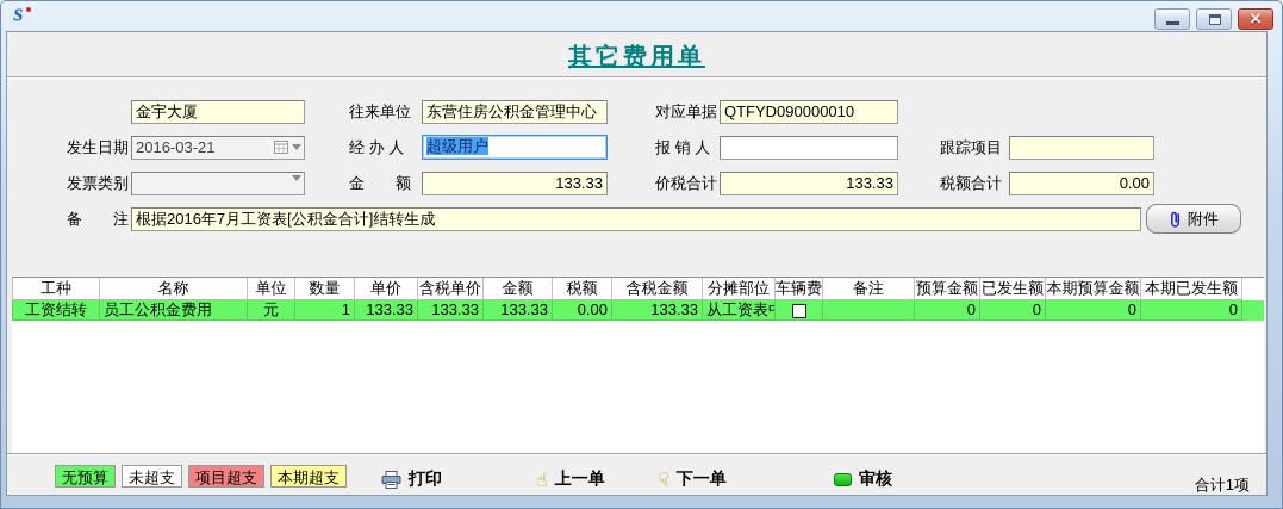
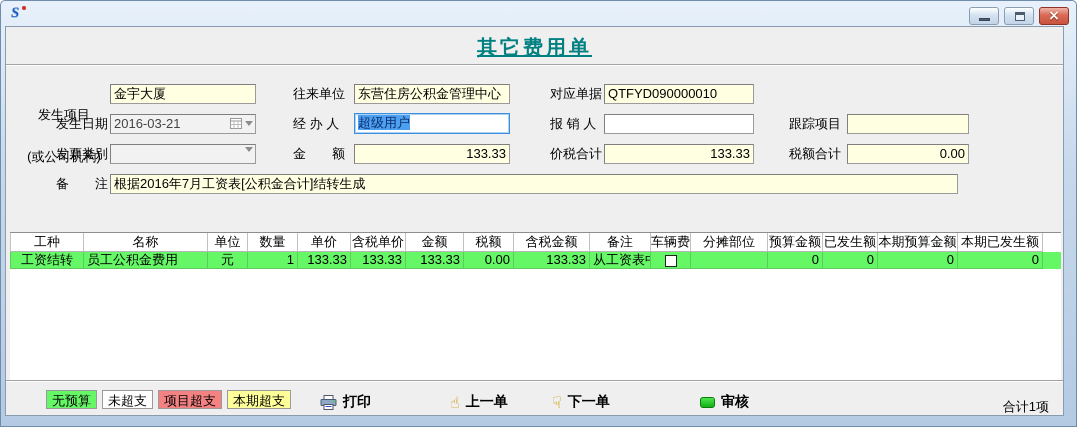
  S
  ×
  其它费用单
+ 发生项目
+ (或公司机构)
  金宇大厦
  往来单位
  东营住房公积金管理中心
  对应单据
  QTFYD090000010
  发生日期
  2016-03-21
  经 办 人
  超级用户
  报 销 人
  跟踪项目
  发票类别
  金 额
  133.33
  价税合计
  133.33
  税额合计
  0.00
  备 注
  根据2016年7月工资表[公积金合计]结转生成
- 附件
  工种
  名称
  单位
  数量
  单价
  含税单价
  金额
  税额
  含税金额
- 分摊部位
+ 备注
  车辆费
- 备注
+ 分摊部位
  预算金额
  已发生额
  本期预算金额
  本期已发生额
  工资结转
  员工公积金费用
  元
  1
  133.33
  133.33
  133.33
  0.00
  133.33
  从工资表
  0
  0
  0
  0
  无预算
  未超支
  项目超支
  本期超支
  打印
  ☝
  上一单
  ☟
  下一单
  审核
  合计1项
